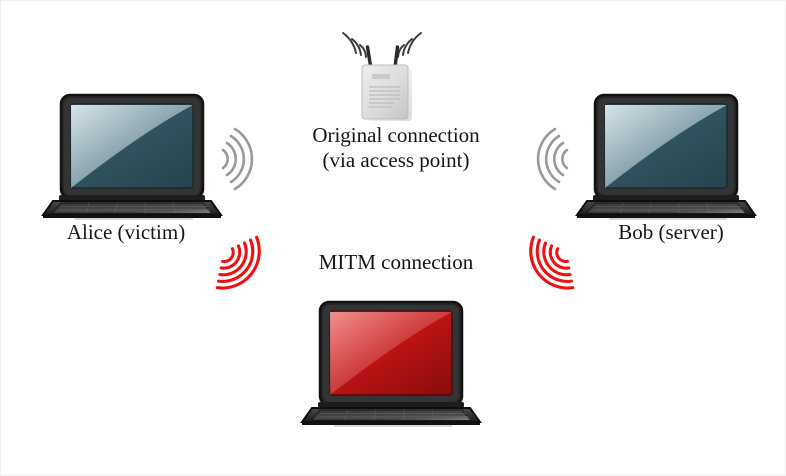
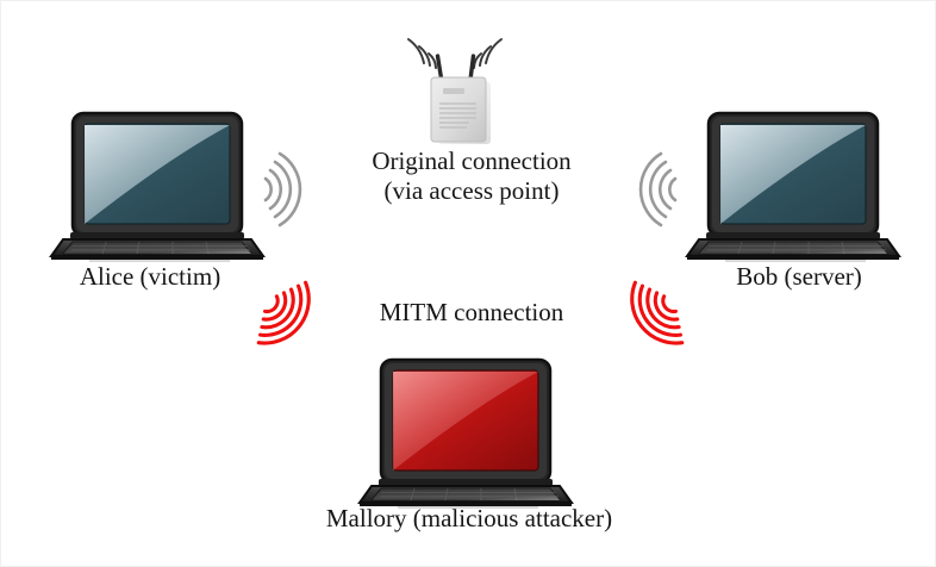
  Alice (victim)
  Original connection
  (via access point)
  Bob (server)
  MITM connection
+ Mallory (malicious attacker)
